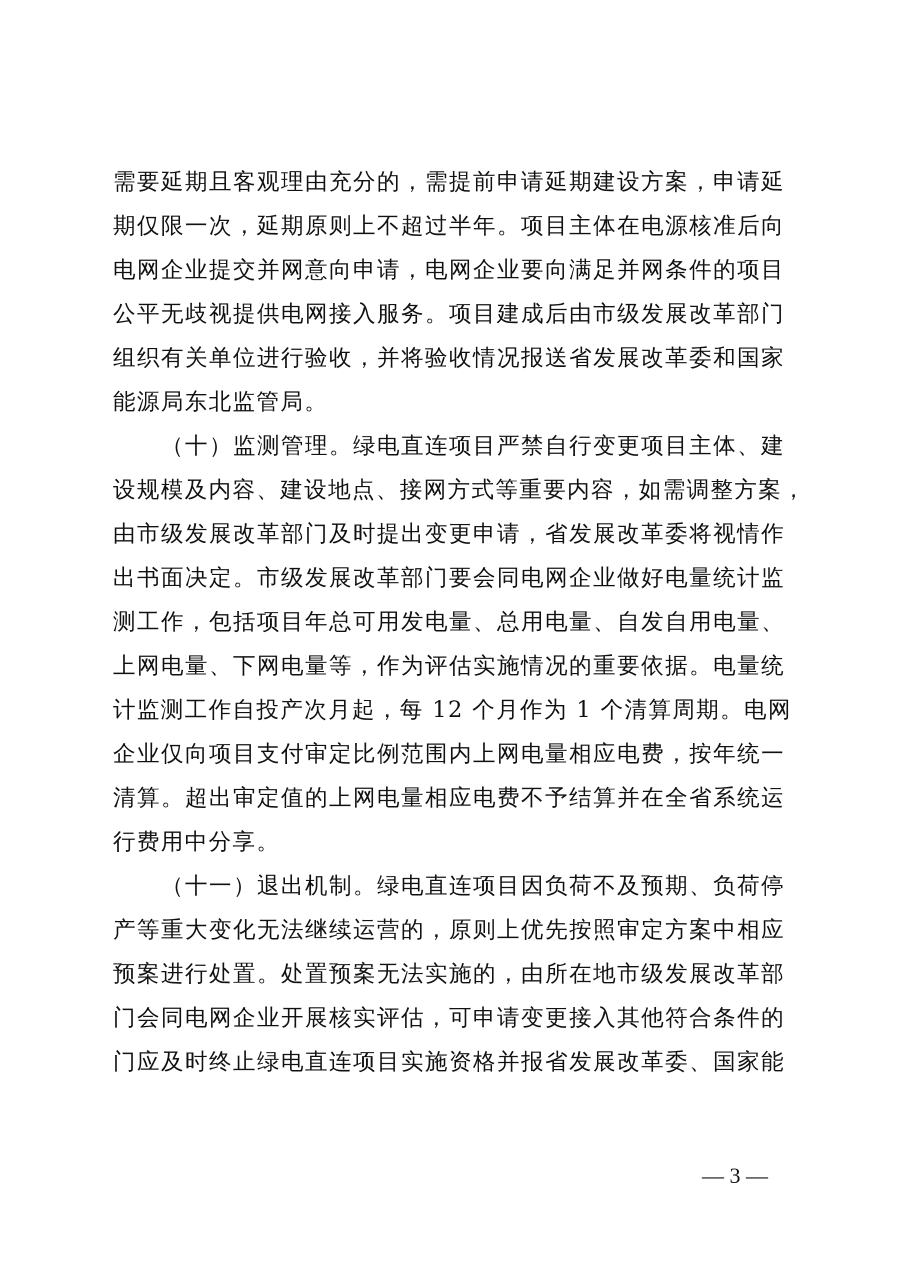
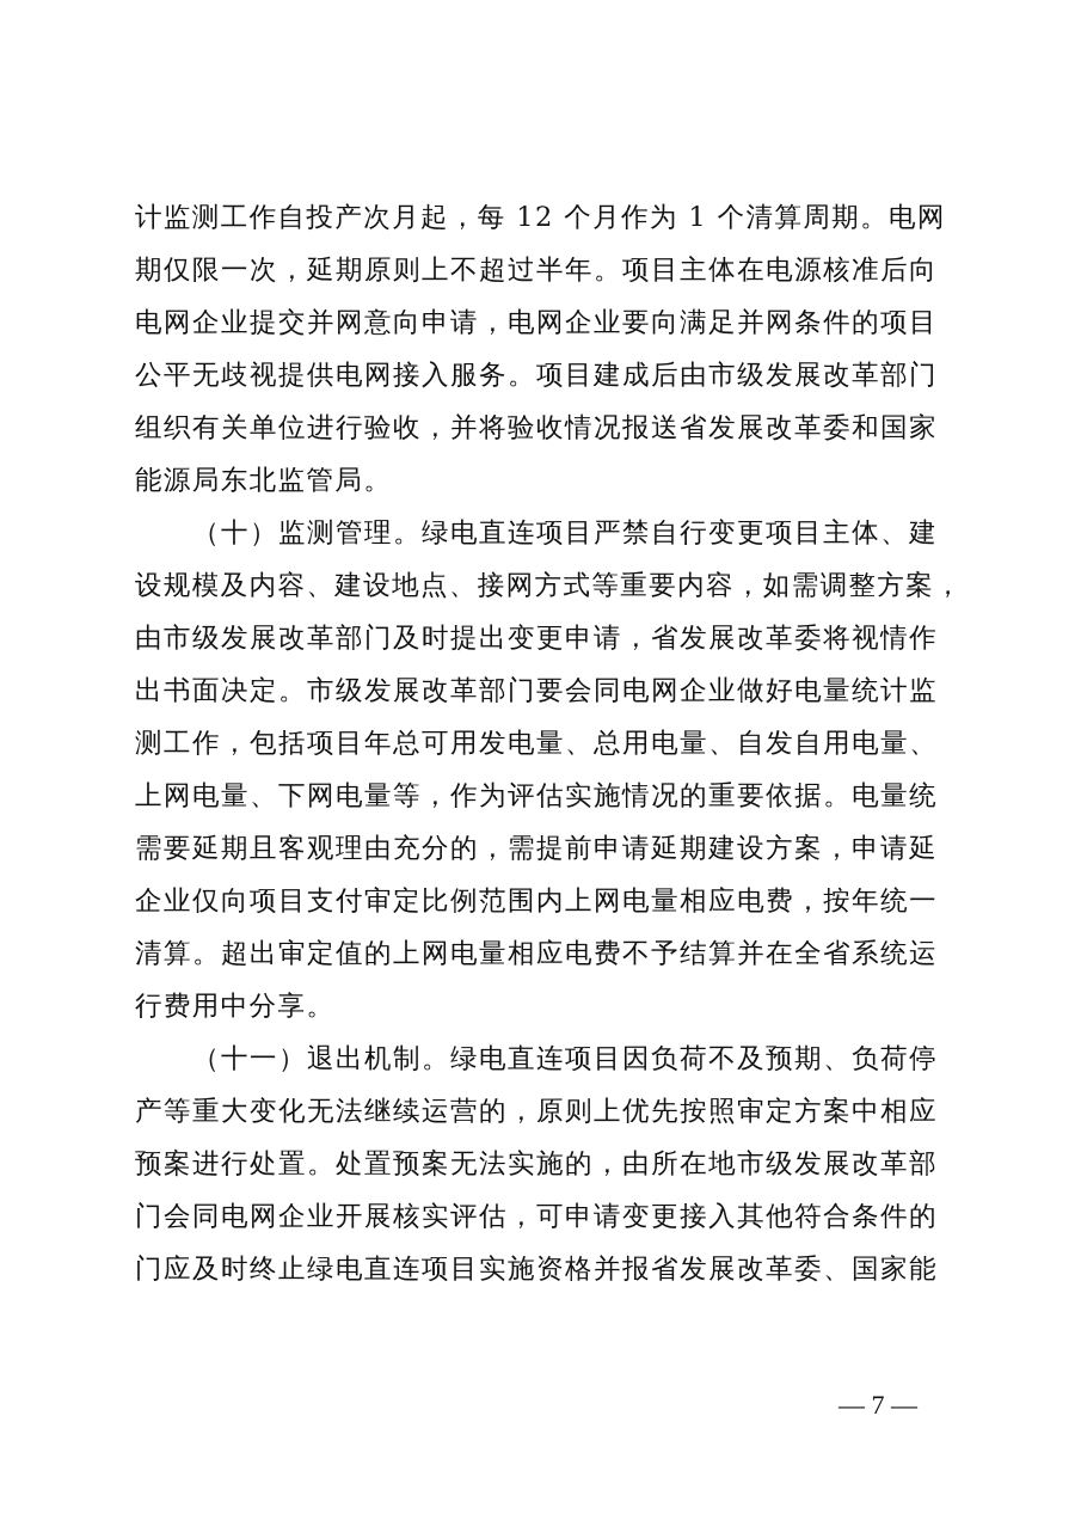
- 需要延期且客观理由充分的，需提前申请延期建设方案，申请延
+ 计监测工作自投产次月起，每 12 个月作为 1 个清算周期。电网
  期仅限一次，延期原则上不超过半年。项目主体在电源核准后向
  电网企业提交并网意向申请，电网企业要向满足并网条件的项目
  公平无歧视提供电网接入服务。项目建成后由市级发展改革部门
  组织有关单位进行验收，并将验收情况报送省发展改革委和国家
  能源局东北监管局。
  （十）监测管理。绿电直连项目严禁自行变更项目主体、建
  设规模及内容、建设地点、接网方式等重要内容，如需调整方案，
  由市级发展改革部门及时提出变更申请，省发展改革委将视情作
  出书面决定。市级发展改革部门要会同电网企业做好电量统计监
  测工作，包括项目年总可用发电量、总用电量、自发自用电量、
  上网电量、下网电量等，作为评估实施情况的重要依据。电量统
- 计监测工作自投产次月起，每 12 个月作为 1 个清算周期。电网
+ 需要延期且客观理由充分的，需提前申请延期建设方案，申请延
  企业仅向项目支付审定比例范围内上网电量相应电费，按年统一
  清算。超出审定值的上网电量相应电费不予结算并在全省系统运
  行费用中分享。
  （十一）退出机制。绿电直连项目因负荷不及预期、负荷停
  产等重大变化无法继续运营的，原则上优先按照审定方案中相应
  预案进行处置。处置预案无法实施的，由所在地市级发展改革部
  门会同电网企业开展核实评估，可申请变更接入其他符合条件的
  门应及时终止绿电直连项目实施资格并报省发展改革委、国家能
- — 3 —
+ — 7 —
